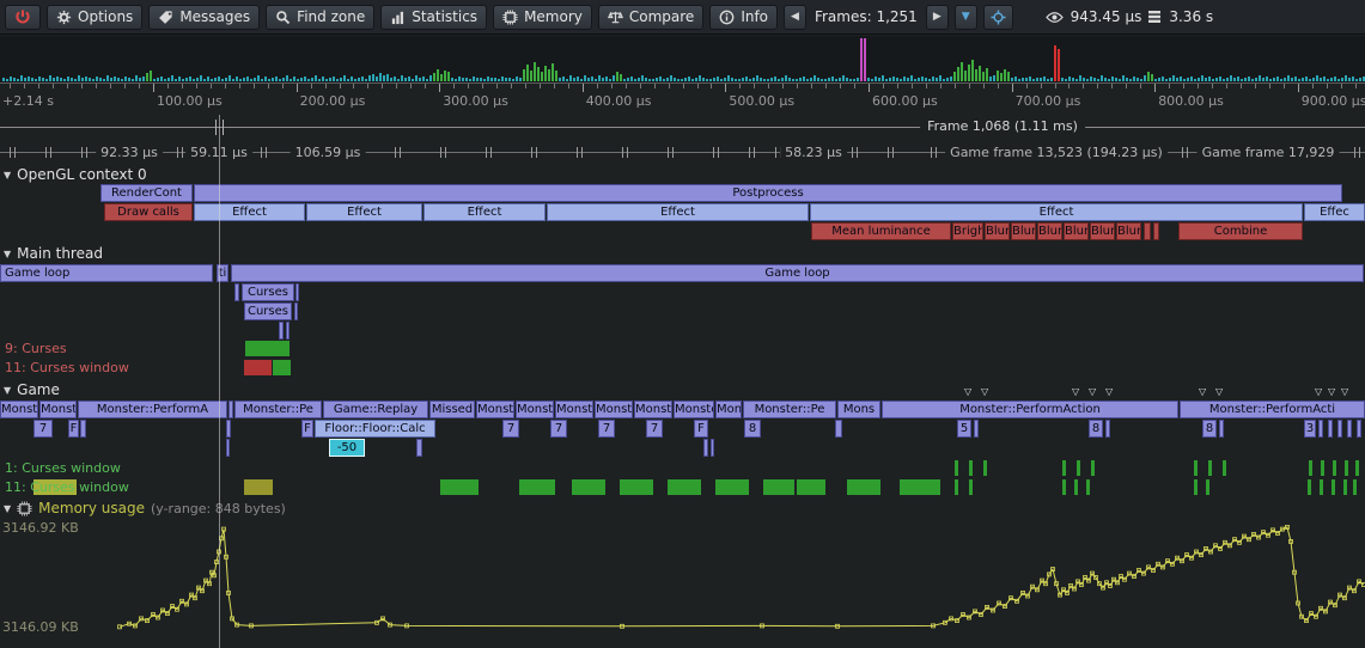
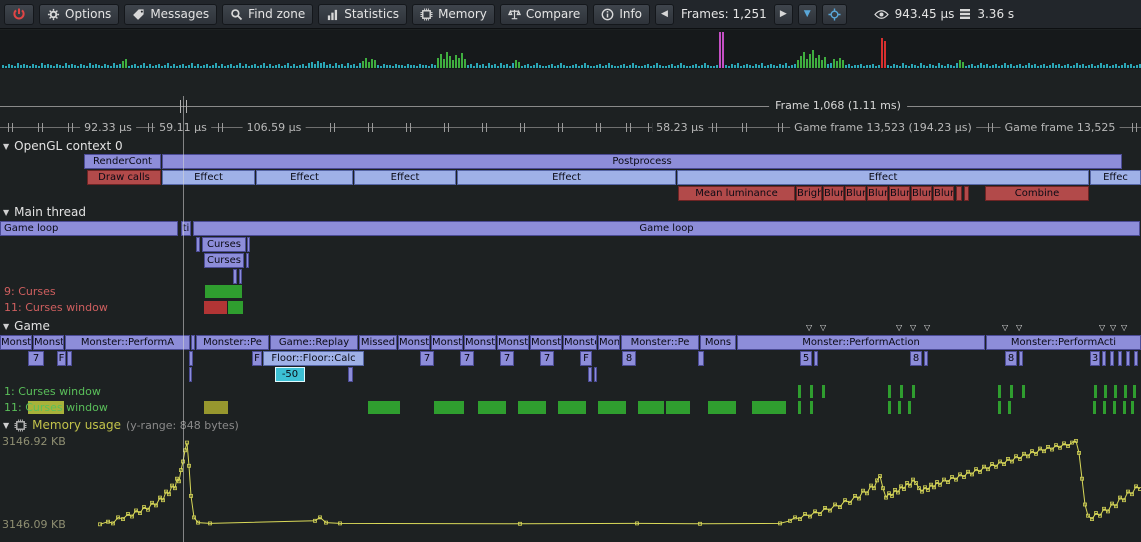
  Options
  Messages
  Find zone
  Statistics
  Memory
  Compare
  Info
  ◀
  Frames: 1,251
  ▶
  ▼
  943.45 μs
  3.36 s
- +2.14 s
- 100.00 μs
- 200.00 μs
- 300.00 μs
- 400.00 μs
- 500.00 μs
- 600.00 μs
- 700.00 μs
- 800.00 μs
- 900.00 μs
  Frame 1,068 (1.11 ms)
  92.33 μs
  59.11 μs
  106.59 μs
  58.23 μs
  Game frame 13,523 (194.23 μs)
- Game frame 17,929
+ Game frame 13,525
  ▼
  OpenGL context 0
  RenderCont
  Postprocess
  Draw calls
  Effect
  Effect
  Effect
  Effect
  Effect
  Effec
  Mean luminance
  Brigh
  Blur
  Blur
  Blur
  Blur
  Blur
  Blur
  Combine
  ▼
  Main thread
  Game loop
  ti
  Game loop
  Curses
  Curses
  9: Curses
  11: Curses window
  ▼
  Game
  ▽
  ▽
  ▽
  ▽
  ▽
  ▽
  ▽
  ▽
  ▽
  ▽
  Monst
  Monst
  Monster::PerformA
  Monster::Pe
  Game::Replay
  Missed
  Monst
  Monst
  Monst
  Monst
  Monst
  Monst
  Mon
  Monster::Pe
  Mons
  Monster::PerformAction
  Monster::PerformActi
  7
  F
  F
  Floor::Floor::Calc
  7
  7
  7
  7
  F
  8
  5
  8
  8
  3
  -50
  1: Curses window
  11: Curses window
  ▼
  Memory usage
  (y-range: 848 bytes)
  3146.92 KB
  3146.09 KB
